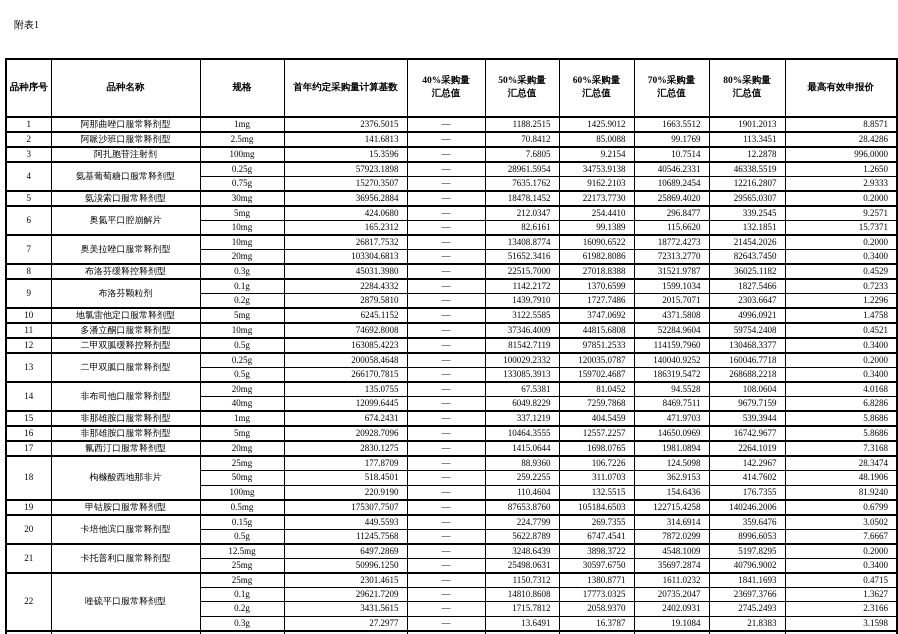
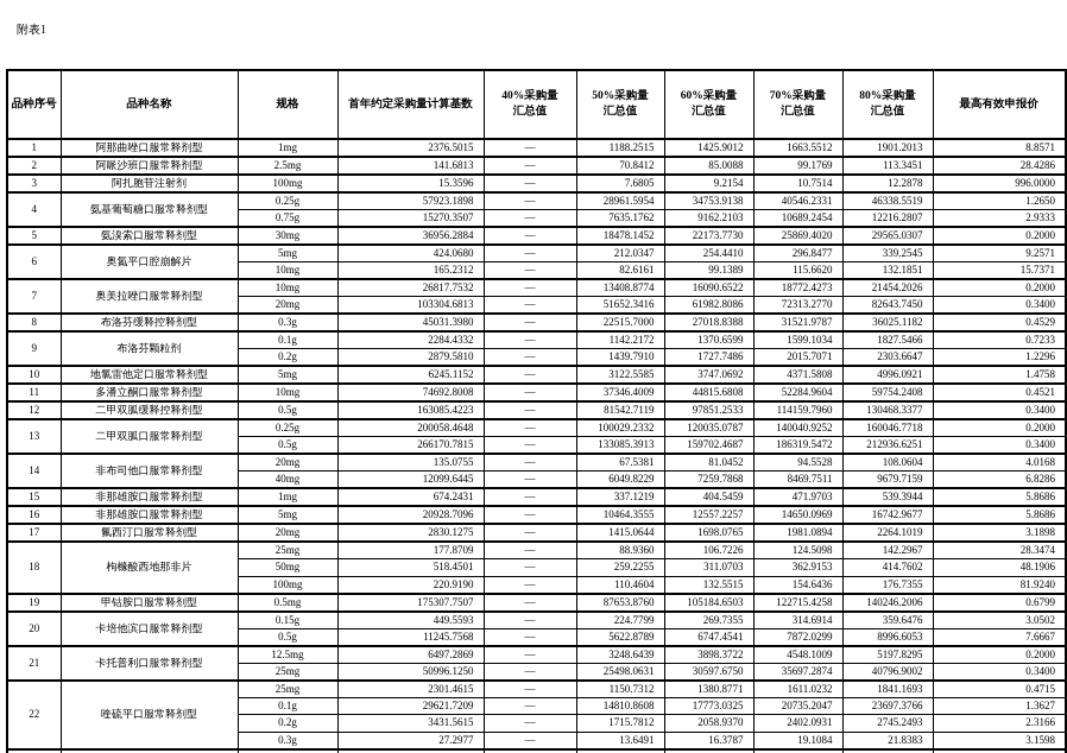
  附表1
  品种序号	品种名称	规格	首年约定采购量计算基数	40%采购量 汇总值	50%采购量 汇总值	60%采购量 汇总值	70%采购量 汇总值	80%采购量 汇总值	最高有效申报价
  1	阿那曲唑口服常释剂型	1mg	2376.5015	—	1188.2515	1425.9012	1663.5512	1901.2013	8.8571
  2	阿哌沙班口服常释剂型	2.5mg	141.6813	—	70.8412	85.0088	99.1769	113.3451	28.4286
  3	阿扎胞苷注射剂	100mg	15.3596	—	7.6805	9.2154	10.7514	12.2878	996.0000
  4	氨基葡萄糖口服常释剂型	0.25g	57923.1898	—	28961.5954	34753.9138	40546.2331	46338.5519	1.2650
  0.75g	15270.3507	—	7635.1762	9162.2103	10689.2454	12216.2807	2.9333
  5	氨溴索口服常释剂型	30mg	36956.2884	—	18478.1452	22173.7730	25869.4020	29565.0307	0.2000
  6	奥氮平口腔崩解片	5mg	424.0680	—	212.0347	254.4410	296.8477	339.2545	9.2571
  10mg	165.2312	—	82.6161	99.1389	115.6620	132.1851	15.7371
  7	奥美拉唑口服常释剂型	10mg	26817.7532	—	13408.8774	16090.6522	18772.4273	21454.2026	0.2000
  20mg	103304.6813	—	51652.3416	61982.8086	72313.2770	82643.7450	0.3400
  8	布洛芬缓释控释剂型	0.3g	45031.3980	—	22515.7000	27018.8388	31521.9787	36025.1182	0.4529
  9	布洛芬颗粒剂	0.1g	2284.4332	—	1142.2172	1370.6599	1599.1034	1827.5466	0.7233
  0.2g	2879.5810	—	1439.7910	1727.7486	2015.7071	2303.6647	1.2296
  10	地氯雷他定口服常释剂型	5mg	6245.1152	—	3122.5585	3747.0692	4371.5808	4996.0921	1.4758
  11	多潘立酮口服常释剂型	10mg	74692.8008	—	37346.4009	44815.6808	52284.9604	59754.2408	0.4521
  12	二甲双胍缓释控释剂型	0.5g	163085.4223	—	81542.7119	97851.2533	114159.7960	130468.3377	0.3400
  13	二甲双胍口服常释剂型	0.25g	200058.4648	—	100029.2332	120035.0787	140040.9252	160046.7718	0.2000
- 0.5g	266170.7815	—	133085.3913	159702.4687	186319.5472	268688.2218	0.3400
+ 0.5g	266170.7815	—	133085.3913	159702.4687	186319.5472	212936.6251	0.3400
  14	非布司他口服常释剂型	20mg	135.0755	—	67.5381	81.0452	94.5528	108.0604	4.0168
  40mg	12099.6445	—	6049.8229	7259.7868	8469.7511	9679.7159	6.8286
  15	非那雄胺口服常释剂型	1mg	674.2431	—	337.1219	404.5459	471.9703	539.3944	5.8686
  16	非那雄胺口服常释剂型	5mg	20928.7096	—	10464.3555	12557.2257	14650.0969	16742.9677	5.8686
- 17	氟西汀口服常释剂型	20mg	2830.1275	—	1415.0644	1698.0765	1981.0894	2264.1019	7.3168
+ 17	氟西汀口服常释剂型	20mg	2830.1275	—	1415.0644	1698.0765	1981.0894	2264.1019	3.1898
  18	枸橼酸西地那非片	25mg	177.8709	—	88.9360	106.7226	124.5098	142.2967	28.3474
  50mg	518.4501	—	259.2255	311.0703	362.9153	414.7602	48.1906
  100mg	220.9190	—	110.4604	132.5515	154.6436	176.7355	81.9240
  19	甲钴胺口服常释剂型	0.5mg	175307.7507	—	87653.8760	105184.6503	122715.4258	140246.2006	0.6799
  20	卡培他滨口服常释剂型	0.15g	449.5593	—	224.7799	269.7355	314.6914	359.6476	3.0502
  0.5g	11245.7568	—	5622.8789	6747.4541	7872.0299	8996.6053	7.6667
  21	卡托普利口服常释剂型	12.5mg	6497.2869	—	3248.6439	3898.3722	4548.1009	5197.8295	0.2000
  25mg	50996.1250	—	25498.0631	30597.6750	35697.2874	40796.9002	0.3400
  22	喹硫平口服常释剂型	25mg	2301.4615	—	1150.7312	1380.8771	1611.0232	1841.1693	0.4715
  0.1g	29621.7209	—	14810.8608	17773.0325	20735.2047	23697.3766	1.3627
  0.2g	3431.5615	—	1715.7812	2058.9370	2402.0931	2745.2493	2.3166
  0.3g	27.2977	—	13.6491	16.3787	19.1084	21.8383	3.1598
